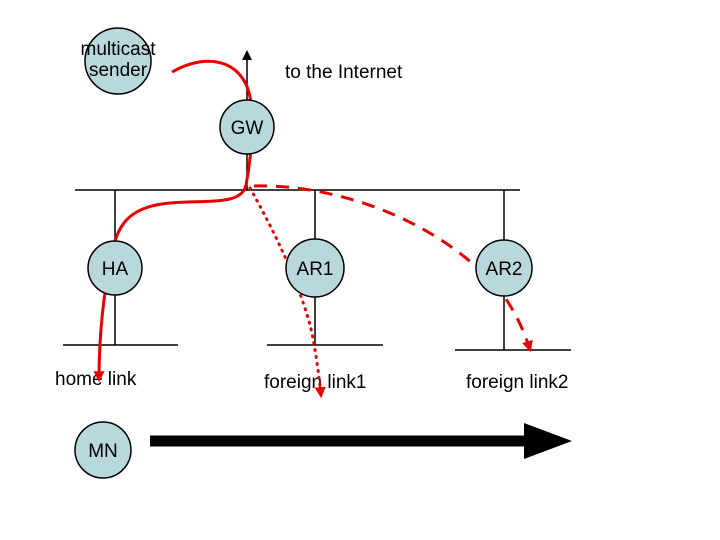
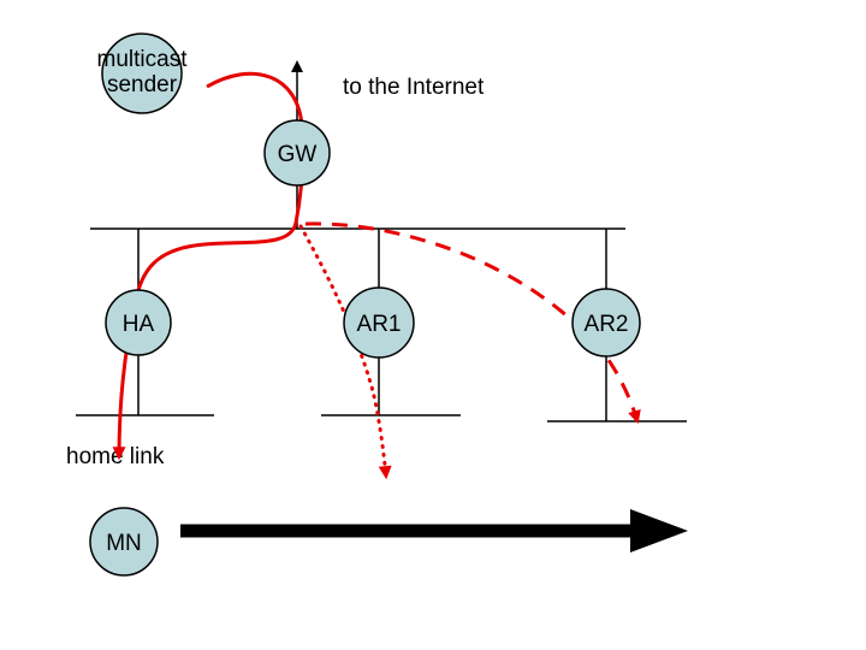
  to the Internet
  home link
- foreign link1
- foreign link2
  multicast
  sender
  GW
  HA
  AR1
  AR2
  MN
